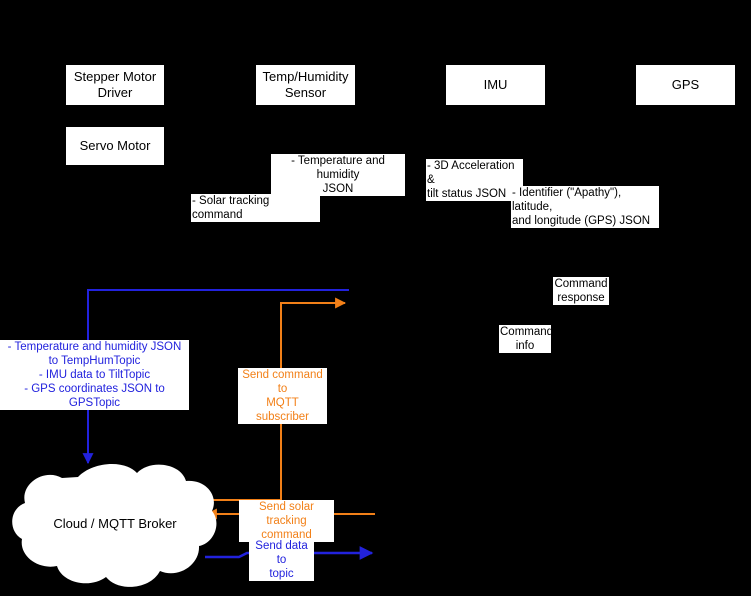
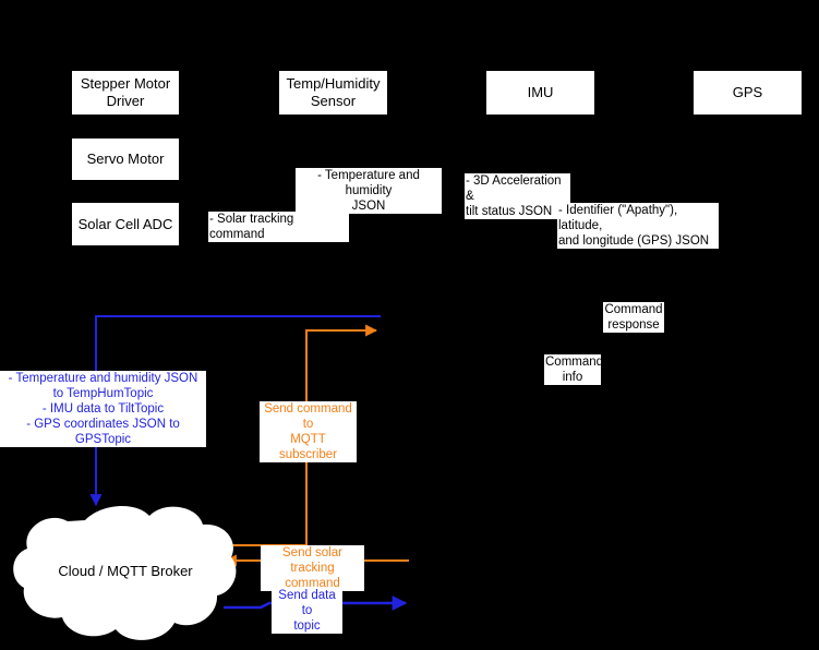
  Stepper Motor
  Driver
  Servo Motor
+ Solar Cell ADC
  Temp/Humidity
  Sensor
  IMU
  GPS
  - Temperature and humidity
  JSON
  - Solar tracking command
  - 3D Acceleration &
  tilt status JSON
  - Identifier ("Apathy"), latitude,
  and longitude (GPS) JSON
  Command
  response
  Command
  info
  - Temperature and humidity JSON
  to TempHumTopic
  - IMU data to TiltTopic
  - GPS coordinates JSON to GPSTopic
  Send command to
  MQTT subscriber
  Send solar
  tracking command
  Send data to
  topic
  Cloud / MQTT Broker
